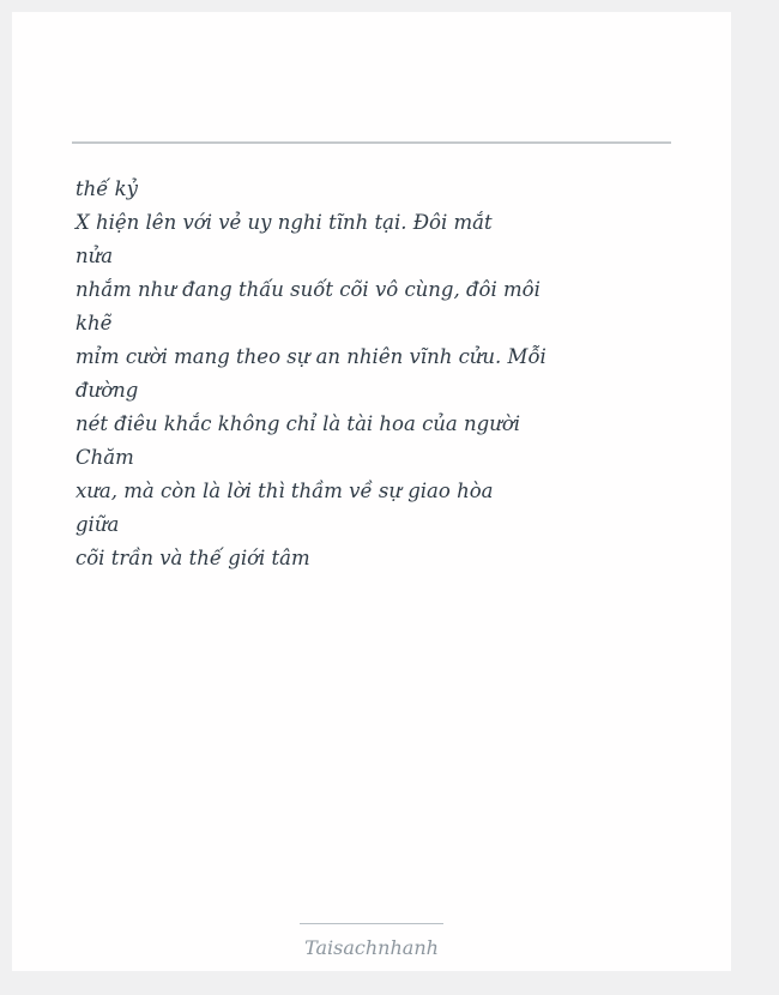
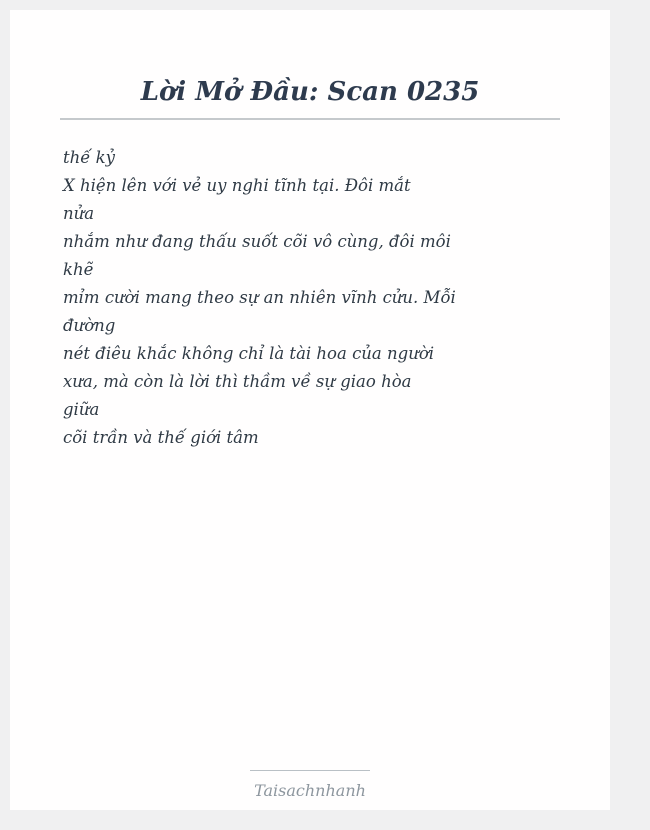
+ Lời Mở Đầu: Scan 0235
  thế kỷ
  X hiện lên với vẻ uy nghi tĩnh tại. Đôi mắt
  nửa
  nhắm như đang thấu suốt cõi vô cùng, đôi môi
  khẽ
  mỉm cười mang theo sự an nhiên vĩnh cửu. Mỗi
  đường
  nét điêu khắc không chỉ là tài hoa của người
- Chăm
  xưa, mà còn là lời thì thầm về sự giao hòa
  giữa
  cõi trần và thế giới tâm
  Taisachnhanh
